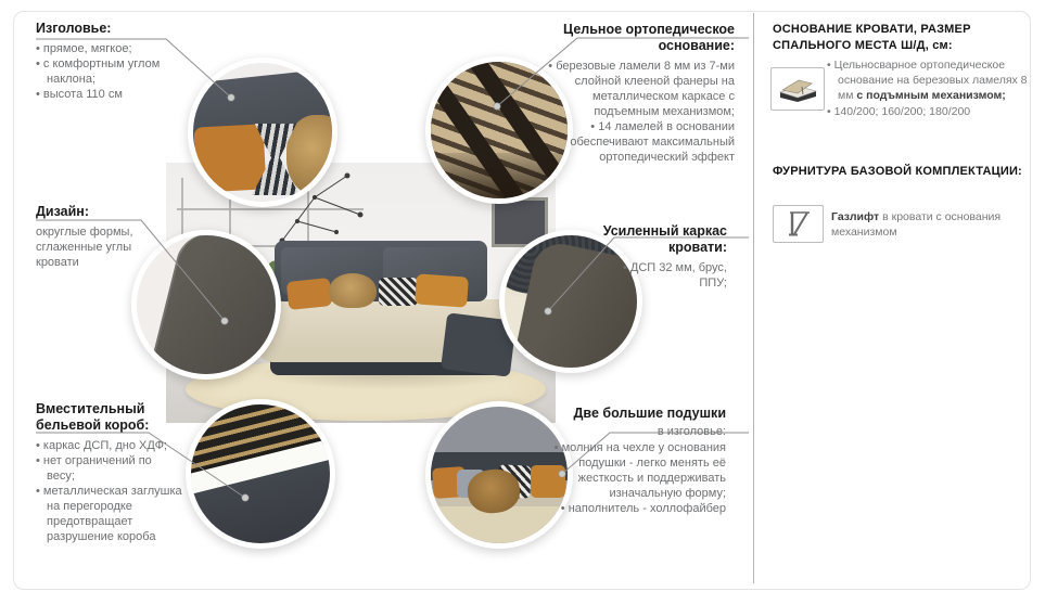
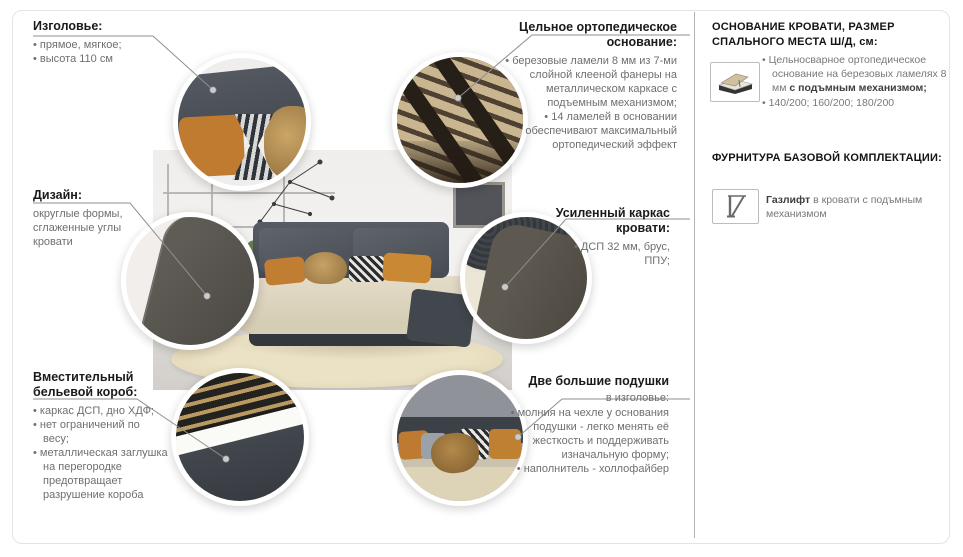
  Изголовье:
  прямое, мягкое;
- с комфортным углом наклона;
  высота 110 см
  Дизайн:
  округлые формы, сглаженные углы кровати
  Вместительный бельевой короб:
  каркас ДСП, дно ХДФ;
  нет ограничений по весу;
  металлическая заглушка на перегородке предотвращает разрушение короба
  Цельное ортопедическое основание:
  березовые ламели 8 мм из 7-ми слойной клееной фанеры на металлическом каркасе с подъемным механизмом;
  14 ламелей в основании обеспечивают максимальный ортопедический эффект
  Усиленный каркас кровати:
  ДСП 32 мм, брус, ППУ;
  Две большие подушки
  в изголовье:
  молния на чехле у основания подушки - легко менять её жесткость и поддерживать изначальную форму;
  наполнитель - холлофайбер
  ОСНОВАНИЕ КРОВАТИ, РАЗМЕР СПАЛЬНОГО МЕСТА Ш/Д, см:
  Цельносварное ортопедическое основание на березовых ламелях 8 мм с подъмным механизмом;
  140/200; 160/200; 180/200
  ФУРНИТУРА БАЗОВОЙ КОМПЛЕКТАЦИИ:
- Газлифт в кровати с основания механизмом
+ Газлифт в кровати с подъмным механизмом
